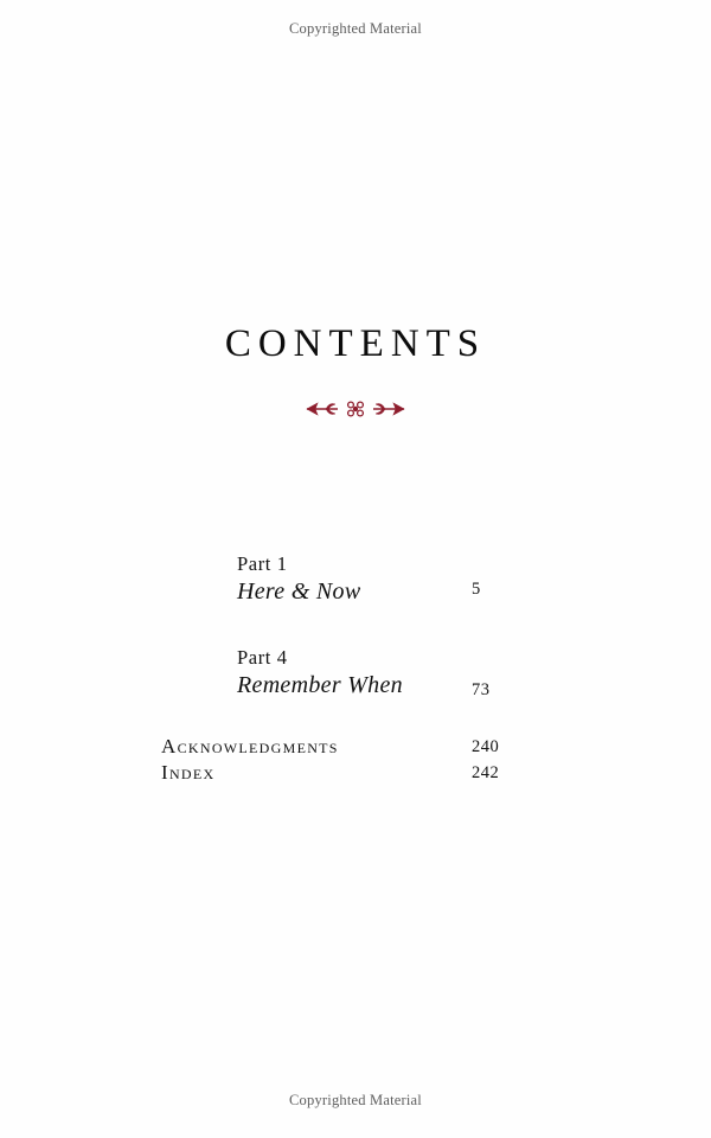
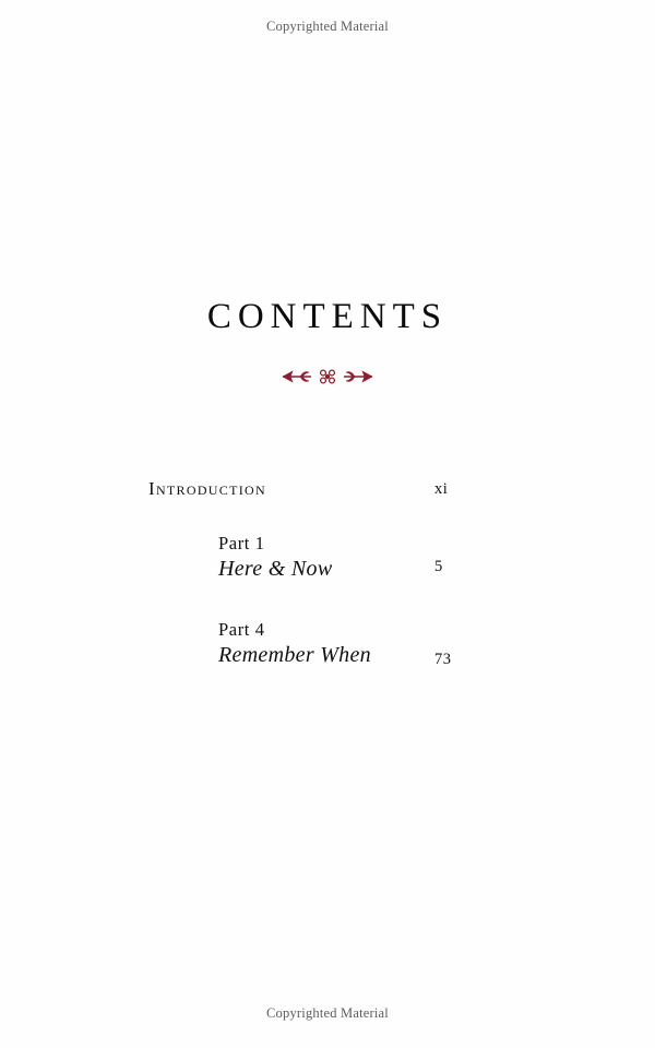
  Copyrighted Material
  CONTENTS
+ Introduction
+ xi
  Part 1
  Here & Now
  5
  Part 4
  Remember When
  73
- Acknowledgments
- 240
- Index
- 242
  Copyrighted Material
